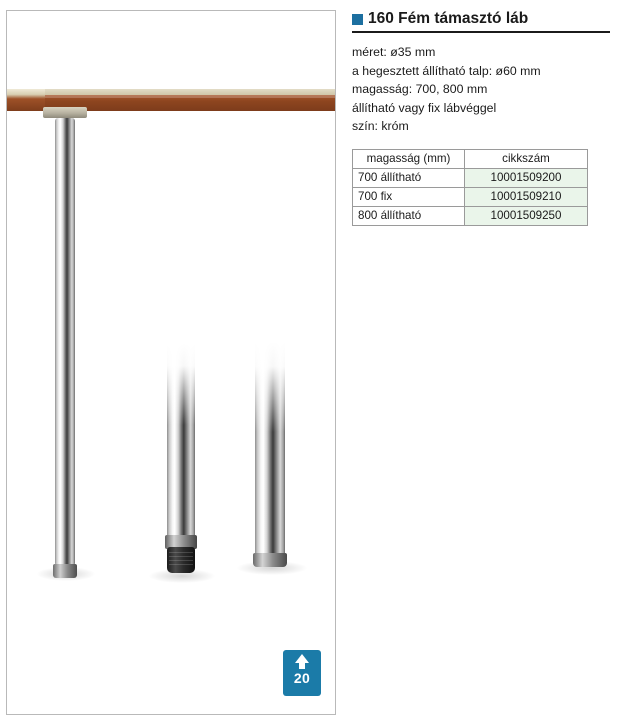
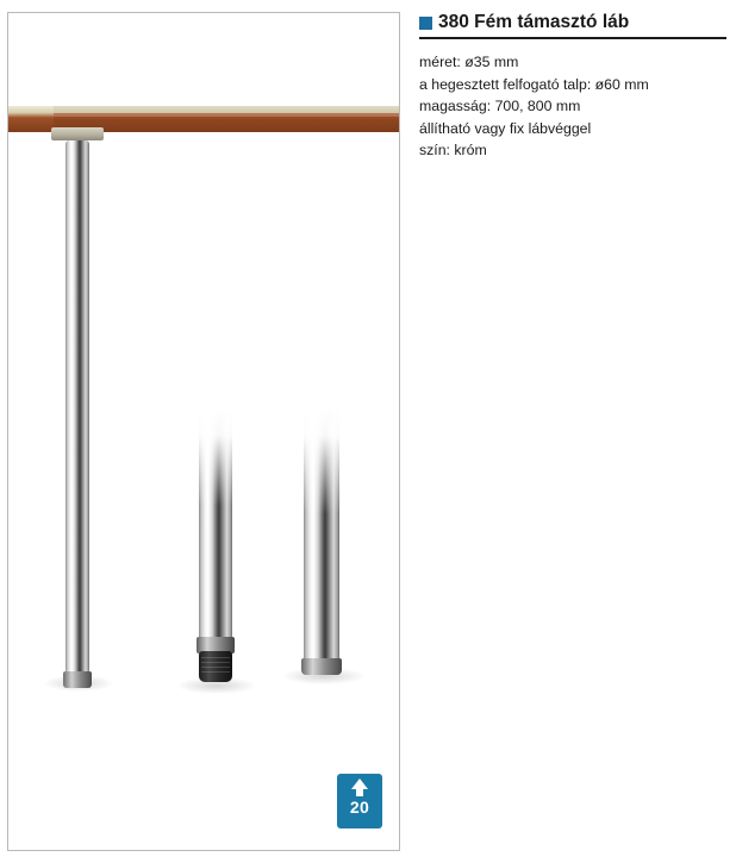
  20
- 160 Fém támasztó láb
+ 380 Fém támasztó láb
  méret: ø35 mm
- a hegesztett állítható talp: ø60 mm
+ a hegesztett felfogató talp: ø60 mm
  magasság: 700, 800 mm
  állítható vagy fix lábvéggel
  szín: króm
- magasság (mm)	cikkszám
- 700 állítható	10001509200
- 700 fix	10001509210
- 800 állítható	10001509250
